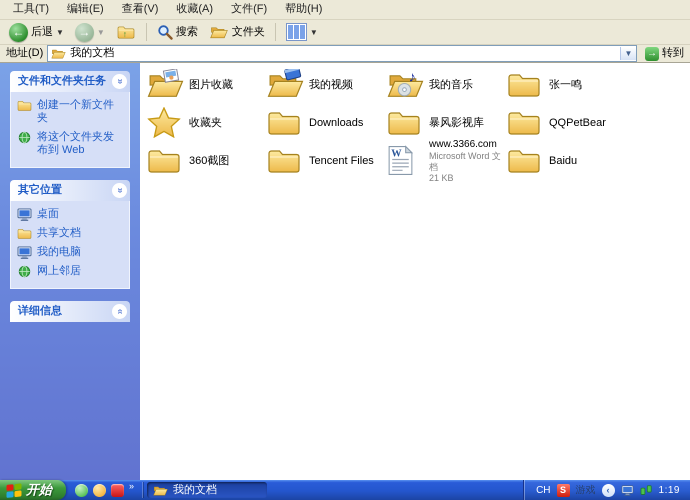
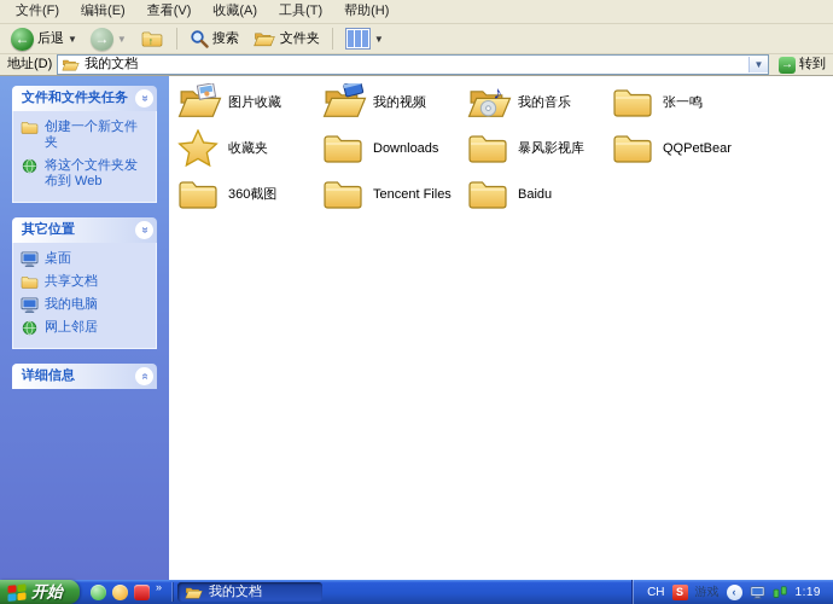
- 工具(T)
+ 文件(F)
  编辑(E)
  查看(V)
  收藏(A)
- 文件(F)
+ 工具(T)
  帮助(H)
  ←
  后退
  ▼
  →
  ▼
  ↑
  搜索
  文件夹
  ▼
  地址(D)
  我的文档
  ▼
  →
  转到
  文件和文件夹任务
  创建一个新文件夹
  将这个文件夹发布到 Web
  其它位置
  桌面
  共享文档
  我的电脑
  网上邻居
  详细信息
  图片收藏
  我的视频
  ♪
  我的音乐
  张一鸣
  收藏夹
  Downloads
  暴风影视库
  QQPetBear
  360截图
  Tencent Files
- www.3366.com
- Microsoft Word 文档
- 21 KB
  Baidu
  开始
  »
  我的文档
  CH
  S
  游戏
  ‹
  1:19
